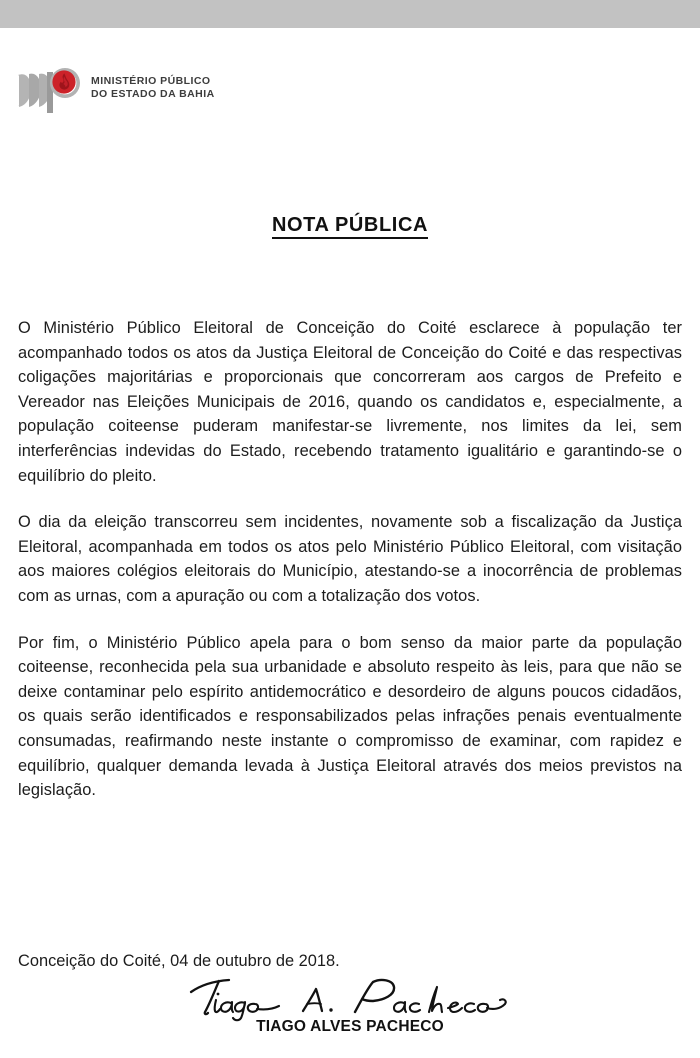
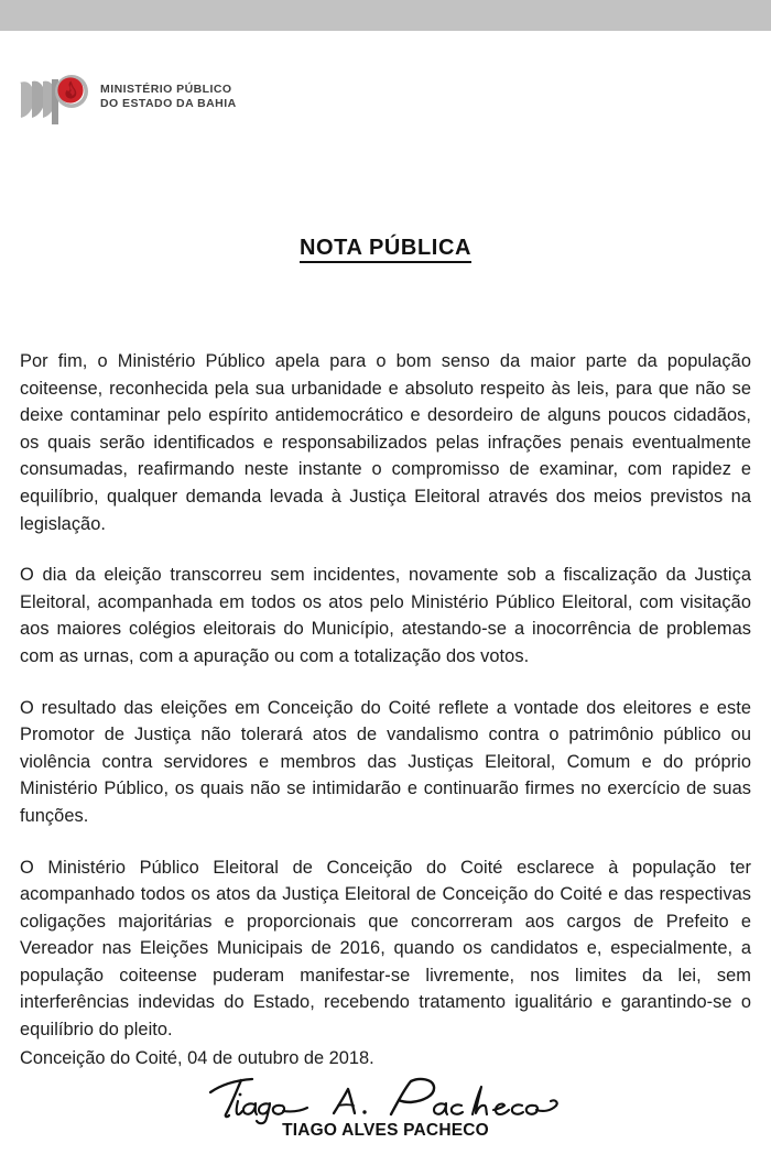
  MINISTÉRIO PÚBLICO
  DO ESTADO DA BAHIA
  NOTA PÚBLICA
- O Ministério Público Eleitoral de Conceição do Coité esclarece à população ter acompanhado todos os atos da Justiça Eleitoral de Conceição do Coité e das respectivas coligações majoritárias e proporcionais que concorreram aos cargos de Prefeito e Vereador nas Eleições Municipais de 2016, quando os candidatos e, especialmente, a população coiteense puderam manifestar-se livremente, nos limites da lei, sem interferências indevidas do Estado, recebendo tratamento igualitário e garantindo-se o equilíbrio do pleito.
+ Por fim, o Ministério Público apela para o bom senso da maior parte da população coiteense, reconhecida pela sua urbanidade e absoluto respeito às leis, para que não se deixe contaminar pelo espírito antidemocrático e desordeiro de alguns poucos cidadãos, os quais serão identificados e responsabilizados pelas infrações penais eventualmente consumadas, reafirmando neste instante o compromisso de examinar, com rapidez e equilíbrio, qualquer demanda levada à Justiça Eleitoral através dos meios previstos na legislação.
  O dia da eleição transcorreu sem incidentes, novamente sob a fiscalização da Justiça Eleitoral, acompanhada em todos os atos pelo Ministério Público Eleitoral, com visitação aos maiores colégios eleitorais do Município, atestando-se a inocorrência de problemas com as urnas, com a apuração ou com a totalização dos votos.
+ O resultado das eleições em Conceição do Coité reflete a vontade dos eleitores e este Promotor de Justiça não tolerará atos de vandalismo contra o patrimônio público ou violência contra servidores e membros das Justiças Eleitoral, Comum e do próprio Ministério Público, os quais não se intimidarão e continuarão firmes no exercício de suas funções.
- Por fim, o Ministério Público apela para o bom senso da maior parte da população coiteense, reconhecida pela sua urbanidade e absoluto respeito às leis, para que não se deixe contaminar pelo espírito antidemocrático e desordeiro de alguns poucos cidadãos, os quais serão identificados e responsabilizados pelas infrações penais eventualmente consumadas, reafirmando neste instante o compromisso de examinar, com rapidez e equilíbrio, qualquer demanda levada à Justiça Eleitoral através dos meios previstos na legislação.
+ O Ministério Público Eleitoral de Conceição do Coité esclarece à população ter acompanhado todos os atos da Justiça Eleitoral de Conceição do Coité e das respectivas coligações majoritárias e proporcionais que concorreram aos cargos de Prefeito e Vereador nas Eleições Municipais de 2016, quando os candidatos e, especialmente, a população coiteense puderam manifestar-se livremente, nos limites da lei, sem interferências indevidas do Estado, recebendo tratamento igualitário e garantindo-se o equilíbrio do pleito.
  Conceição do Coité, 04 de outubro de 2018.
  TIAGO ALVES PACHECO
